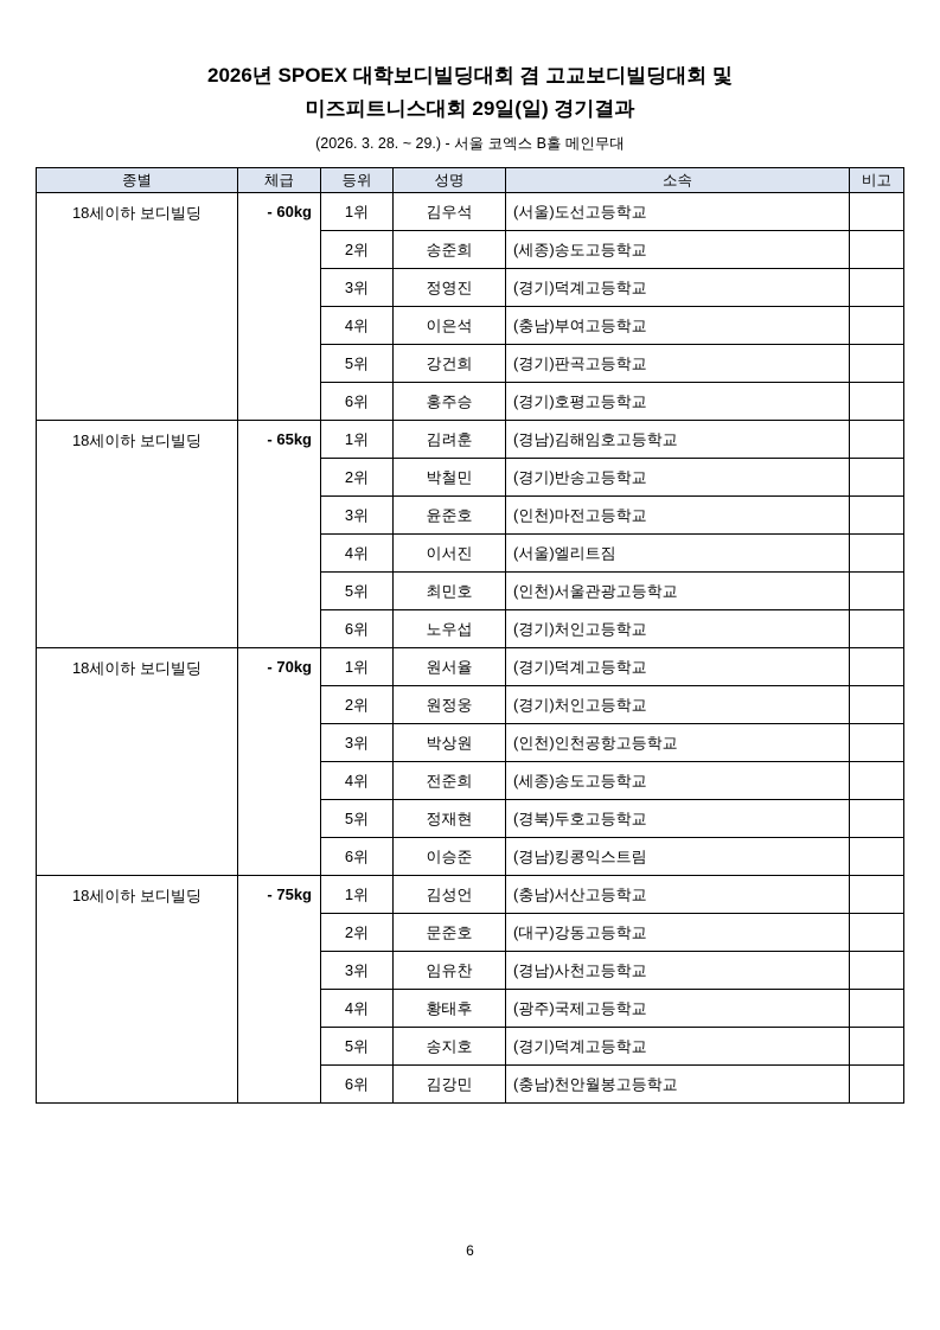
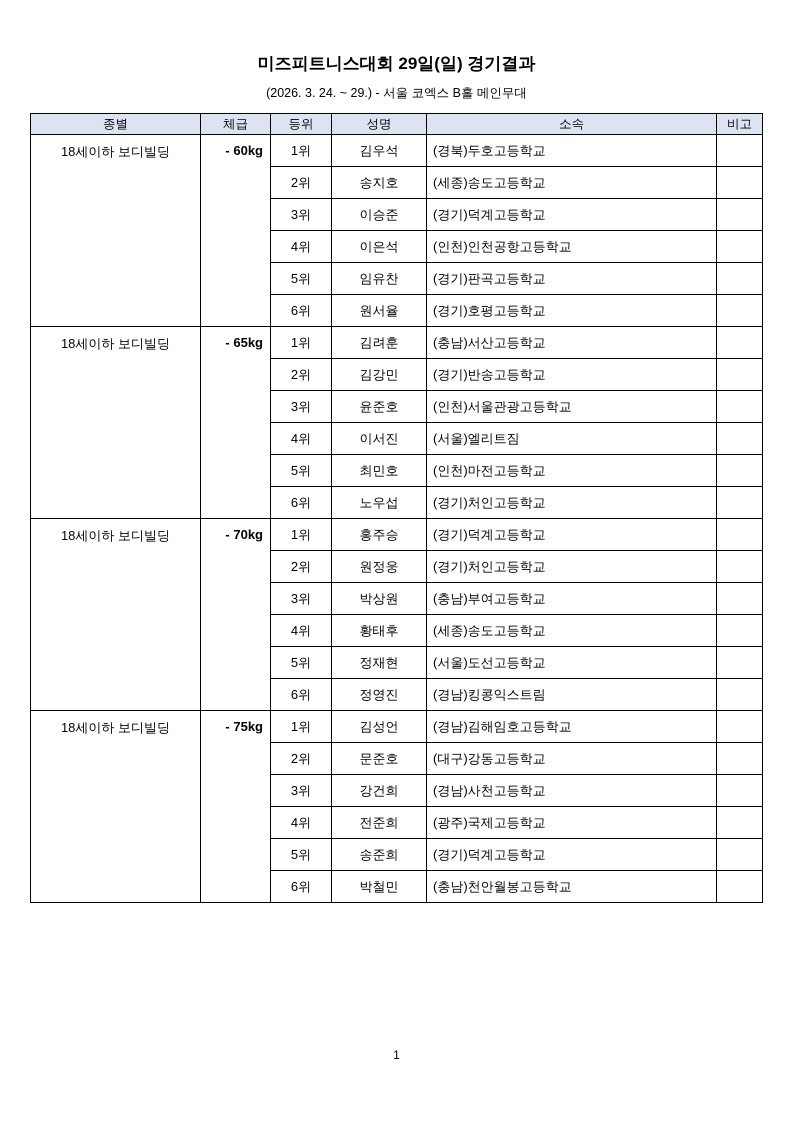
- 2026년 SPOEX 대학보디빌딩대회 겸 고교보디빌딩대회 및
  미즈피트니스대회 29일(일) 경기결과
- (2026. 3. 28. ~ 29.) - 서울 코엑스 B홀 메인무대
+ (2026. 3. 24. ~ 29.) - 서울 코엑스 B홀 메인무대
  종별	체급	등위	성명	소속	비고
- 18세이하 보디빌딩	- 60kg	1위	김우석	(서울)도선고등학교
+ 18세이하 보디빌딩	- 60kg	1위	김우석	(경북)두호고등학교
- 2위	송준희	(세종)송도고등학교
+ 2위	송지호	(세종)송도고등학교
- 3위	정영진	(경기)덕계고등학교
+ 3위	이승준	(경기)덕계고등학교
- 4위	이은석	(충남)부여고등학교
+ 4위	이은석	(인천)인천공항고등학교
- 5위	강건희	(경기)판곡고등학교
+ 5위	임유찬	(경기)판곡고등학교
- 6위	홍주승	(경기)호평고등학교
+ 6위	원서율	(경기)호평고등학교
- 18세이하 보디빌딩	- 65kg	1위	김려훈	(경남)김해임호고등학교
+ 18세이하 보디빌딩	- 65kg	1위	김려훈	(충남)서산고등학교
- 2위	박철민	(경기)반송고등학교
+ 2위	김강민	(경기)반송고등학교
- 3위	윤준호	(인천)마전고등학교
+ 3위	윤준호	(인천)서울관광고등학교
  4위	이서진	(서울)엘리트짐
- 5위	최민호	(인천)서울관광고등학교
+ 5위	최민호	(인천)마전고등학교
  6위	노우섭	(경기)처인고등학교
- 18세이하 보디빌딩	- 70kg	1위	원서율	(경기)덕계고등학교
+ 18세이하 보디빌딩	- 70kg	1위	홍주승	(경기)덕계고등학교
  2위	원정웅	(경기)처인고등학교
- 3위	박상원	(인천)인천공항고등학교
+ 3위	박상원	(충남)부여고등학교
- 4위	전준희	(세종)송도고등학교
+ 4위	황태후	(세종)송도고등학교
- 5위	정재현	(경북)두호고등학교
+ 5위	정재현	(서울)도선고등학교
- 6위	이승준	(경남)킹콩익스트림
+ 6위	정영진	(경남)킹콩익스트림
- 18세이하 보디빌딩	- 75kg	1위	김성언	(충남)서산고등학교
+ 18세이하 보디빌딩	- 75kg	1위	김성언	(경남)김해임호고등학교
  2위	문준호	(대구)강동고등학교
- 3위	임유찬	(경남)사천고등학교
+ 3위	강건희	(경남)사천고등학교
- 4위	황태후	(광주)국제고등학교
+ 4위	전준희	(광주)국제고등학교
- 5위	송지호	(경기)덕계고등학교
+ 5위	송준희	(경기)덕계고등학교
- 6위	김강민	(충남)천안월봉고등학교
+ 6위	박철민	(충남)천안월봉고등학교
- 6
+ 1
